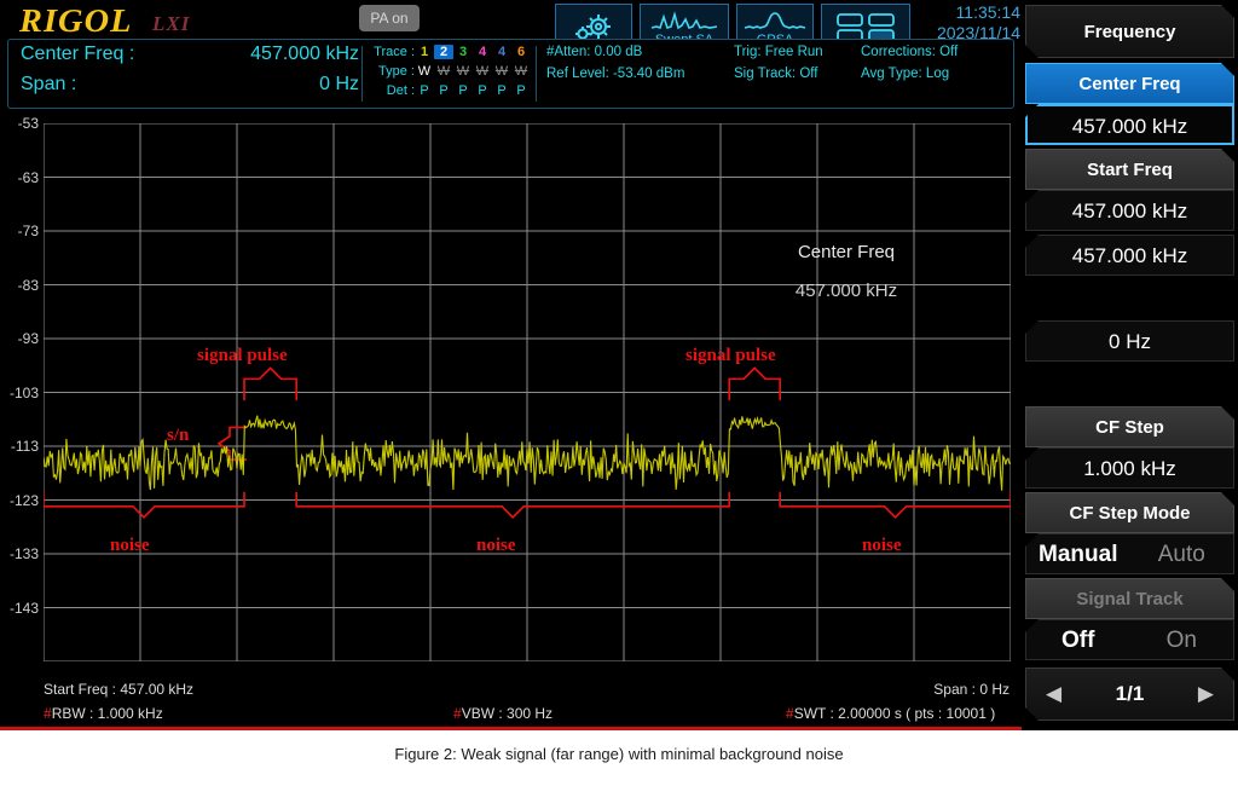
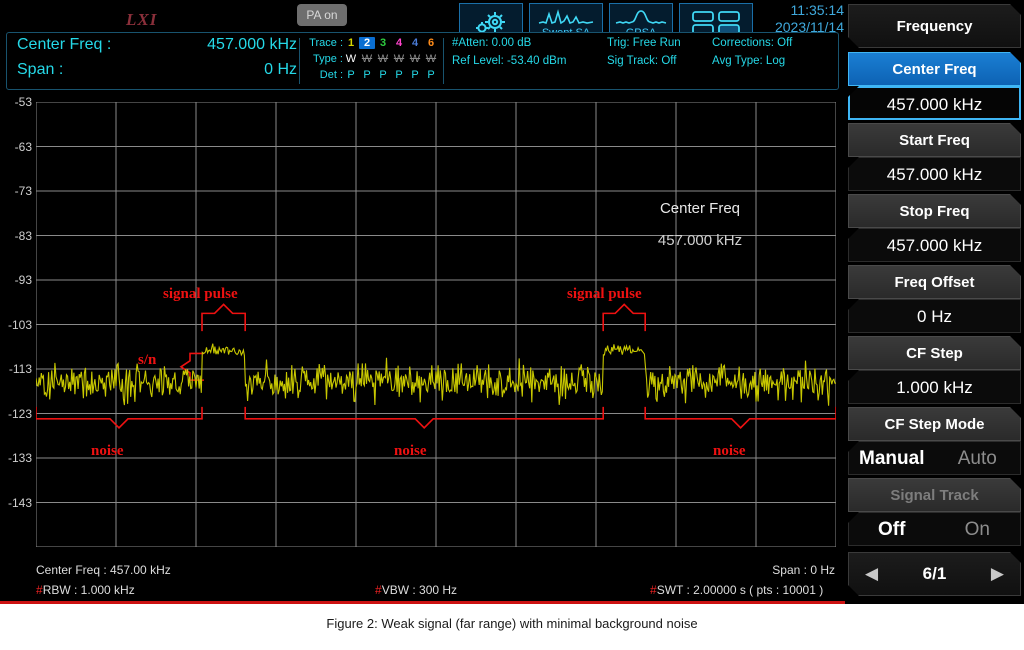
- RIGOL
  LXI
  PA on
  11:35:14
  2023/11/14
  Center Freq :
  457.000 kHz
  Span :
  0 Hz
  Trace : 1 2 3 4 4 6
  Type : W W W W W W
  Det : P P P P P P
  #Atten: 0.00 dB
  Ref Level: -53.40 dBm
  Trig: Free Run
  Sig Track: Off
  Corrections: Off
  Avg Type: Log
  -53
  -63
  -73
  -83
  -93
  -103
  -113
  -123
  -133
  -143
  Center Freq
  457.000 kHz
  signal pulse
  signal pulse
  s/n
  noise
  noise
  noise
- Start Freq : 457.00 kHz
+ Center Freq : 457.00 kHz
  Span : 0 Hz
  #RBW : 1.000 kHz
  #VBW : 300 Hz
  #SWT : 2.00000 s ( pts : 10001 )
  Frequency
  Center Freq
  457.000 kHz
  Start Freq
  457.000 kHz
+ Stop Freq
  457.000 kHz
+ Freq Offset
  0 Hz
  CF Step
  1.000 kHz
  CF Step Mode
  Manual
  Auto
  Signal Track
  Off
  On
  ◀
- 1/1
+ 6/1
  ▶
  Figure 2: Weak signal (far range) with minimal background noise
